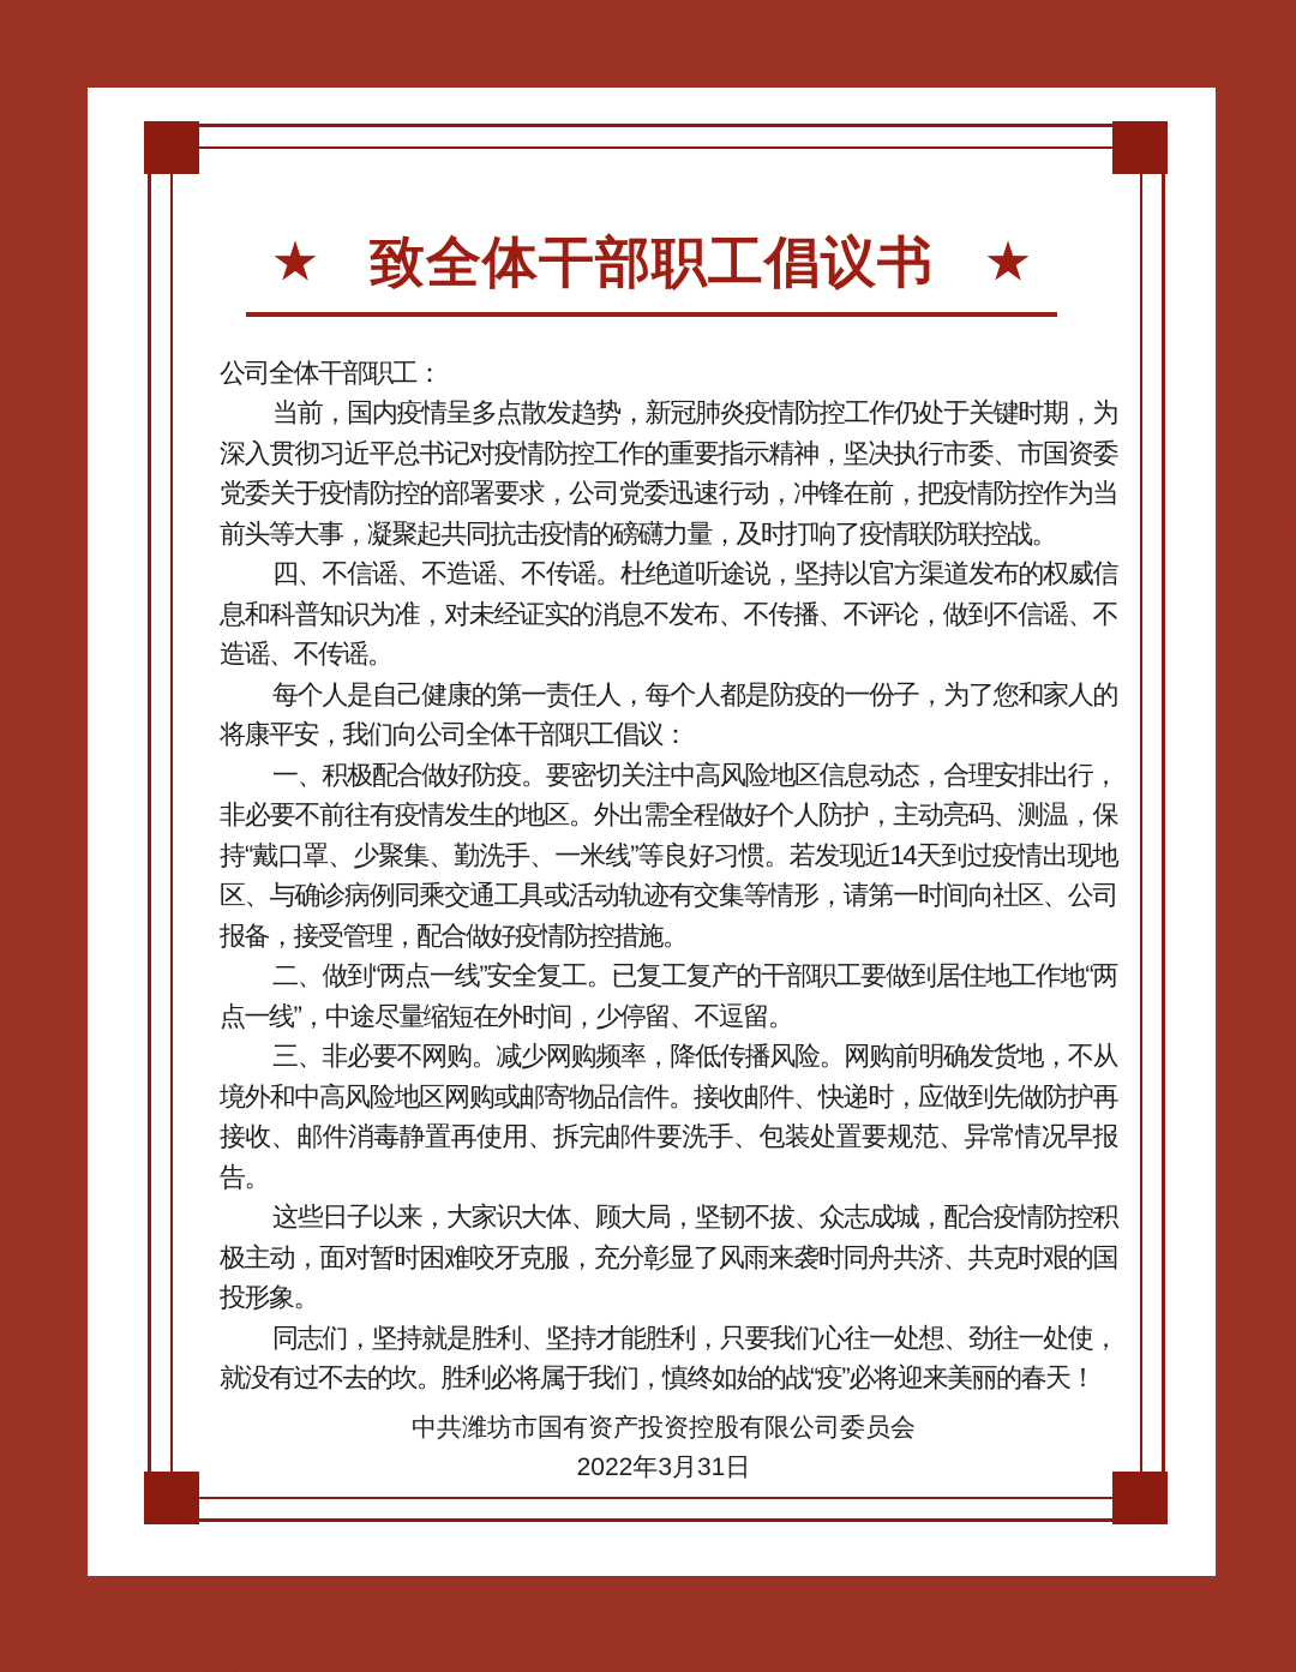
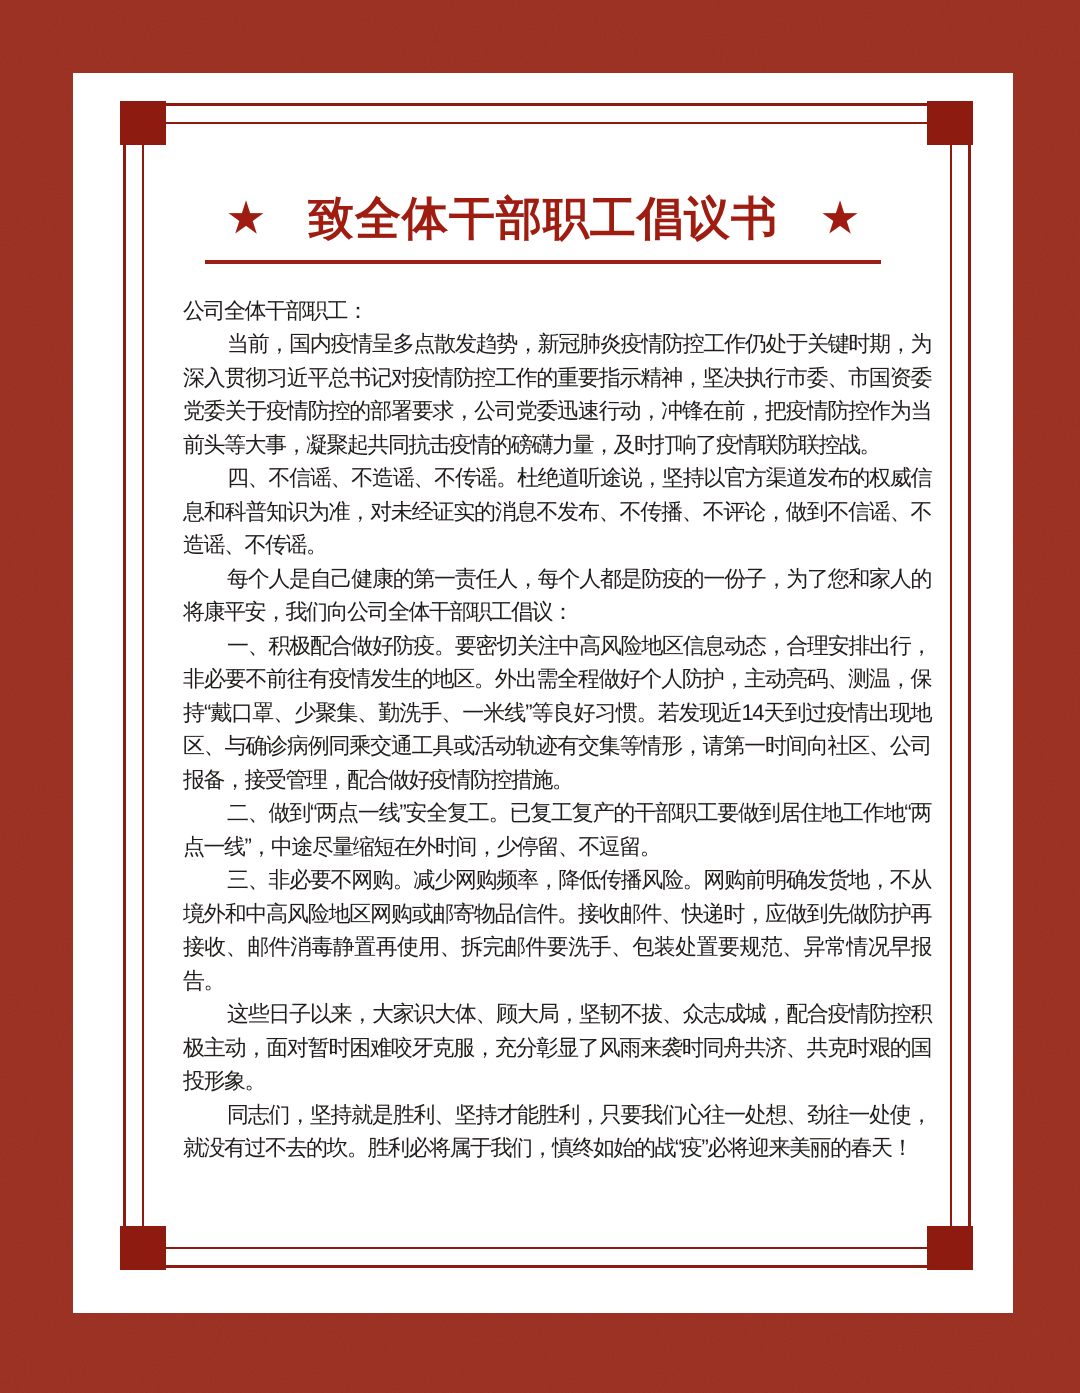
  ★
  致全体干部职工倡议书
  ★
  公司全体干部职工：
  当前，国内疫情呈多点散发趋势，新冠肺炎疫情防控工作仍处于关键时期，为深入贯彻习近平总书记对疫情防控工作的重要指示精神，坚决执行市委、市国资委党委关于疫情防控的部署要求，公司党委迅速行动，冲锋在前，把疫情防控作为当前头等大事，凝聚起共同抗击疫情的磅礴力量，及时打响了疫情联防联控战。
  四、不信谣、不造谣、不传谣。杜绝道听途说，坚持以官方渠道发布的权威信息和科普知识为准，对未经证实的消息不发布、不传播、不评论，做到不信谣、不造谣、不传谣。
  每个人是自己健康的第一责任人，每个人都是防疫的一份子，为了您和家人的将康平安，我们向公司全体干部职工倡议：
  一、积极配合做好防疫。要密切关注中高风险地区信息动态，合理安排出行，非必要不前往有疫情发生的地区。外出需全程做好个人防护，主动亮码、测温，保持“戴口罩、少聚集、勤洗手、一米线”等良好习惯。若发现近14天到过疫情出现地区、与确诊病例同乘交通工具或活动轨迹有交集等情形，请第一时间向社区、公司报备，接受管理，配合做好疫情防控措施。
  二、做到“两点一线”安全复工。已复工复产的干部职工要做到居住地工作地“两点一线”，中途尽量缩短在外时间，少停留、不逗留。
  三、非必要不网购。减少网购频率，降低传播风险。网购前明确发货地，不从境外和中高风险地区网购或邮寄物品信件。接收邮件、快递时，应做到先做防护再接收、邮件消毒静置再使用、拆完邮件要洗手、包装处置要规范、异常情况早报告。
  这些日子以来，大家识大体、顾大局，坚韧不拔、众志成城，配合疫情防控积极主动，面对暂时困难咬牙克服，充分彰显了风雨来袭时同舟共济、共克时艰的国投形象。
  同志们，坚持就是胜利、坚持才能胜利，只要我们心往一处想、劲往一处使，就没有过不去的坎。胜利必将属于我们，慎终如始的战“疫”必将迎来美丽的春天！
- 中共潍坊市国有资产投资控股有限公司委员会
- 2022年3月31日
